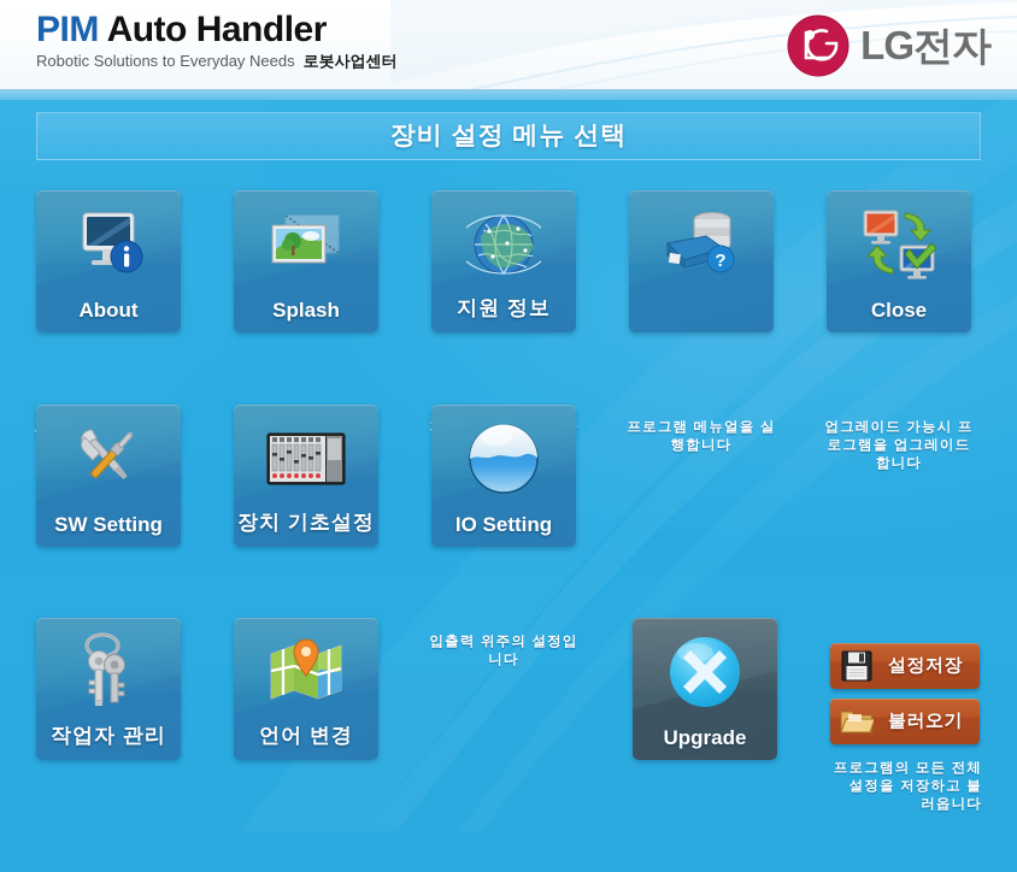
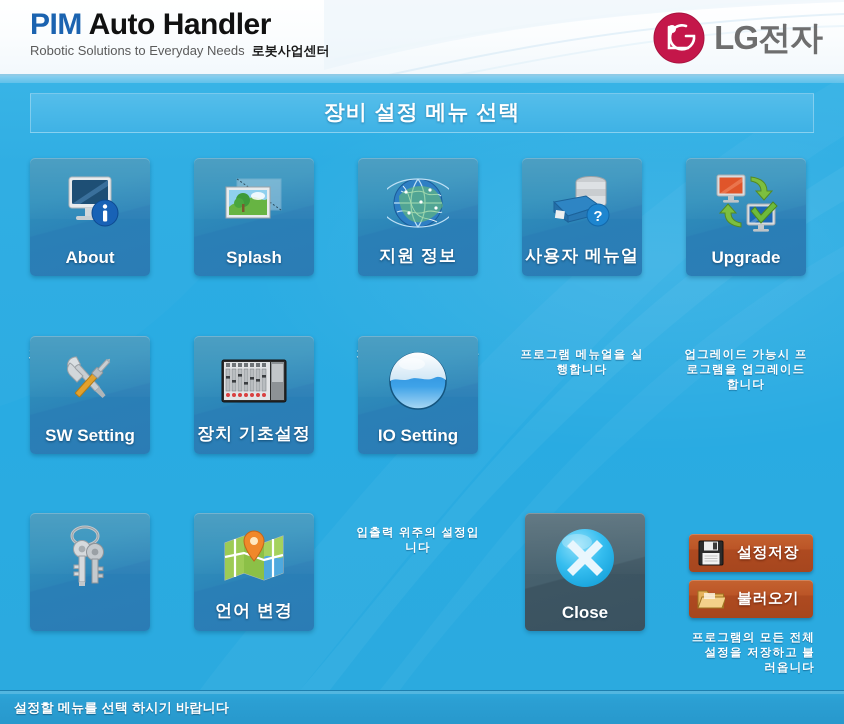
  PIM Auto Handler
  Robotic Solutions to Everyday Needs 로봇사업센터
  LG전자
  장비 설정 메뉴 선택
  About
  Splash
  지원 정보
  ?
+ 사용자 메뉴얼
  프로그램 메뉴얼을 실
  행합니다
- Close
+ Upgrade
  업그레이드 가능시 프
  로그램을 업그레이드
  합니다
  SW Setting
  장치 기초설정
  IO Setting
  입출력 위주의 설정입
  니다
- 작업자 관리
  언어 변경
- Upgrade
+ Close
  설정저장
  불러오기
  프로그램의 모든 전체
  설정을 저장하고 불
  러옵니다
+ 설정할 메뉴를 선택 하시기 바랍니다
